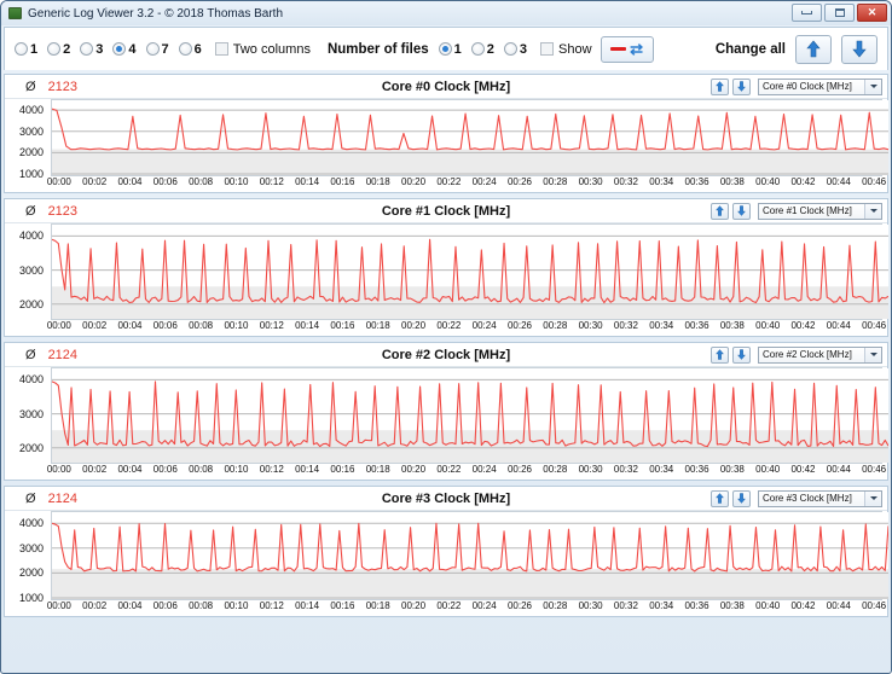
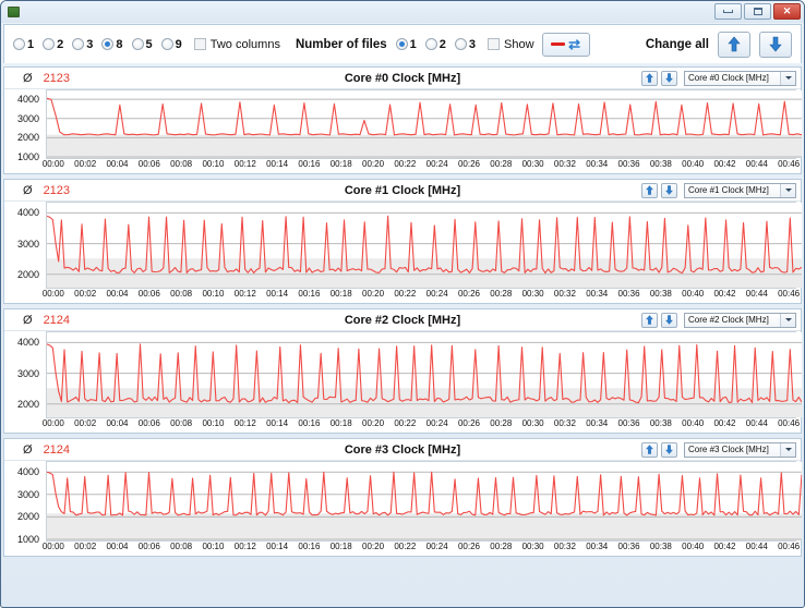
- Generic Log Viewer 3.2 - © 2018 Thomas Barth
  ✕
  1
  2
  3
- 4
+ 8
- 7
+ 5
- 6
+ 9
  Two columns
  Number of files
  1
  2
  3
  Show
  ⇄
  Change all
  Ø
  2123
  Core #0 Clock [MHz]
  Core #0 Clock [MHz]
  1000
  2000
  3000
  4000
  00:00
  00:02
  00:04
  00:06
  00:08
  00:10
  00:12
  00:14
  00:16
  00:18
  00:20
  00:22
  00:24
  00:26
  00:28
  00:30
  00:32
  00:34
  00:36
  00:38
  00:40
  00:42
  00:44
  00:46
  Ø
  2123
  Core #1 Clock [MHz]
  Core #1 Clock [MHz]
  2000
  3000
  4000
  00:00
  00:02
  00:04
  00:06
  00:08
  00:10
  00:12
  00:14
  00:16
  00:18
  00:20
  00:22
  00:24
  00:26
  00:28
  00:30
  00:32
  00:34
  00:36
  00:38
  00:40
  00:42
  00:44
  00:46
  Ø
  2124
  Core #2 Clock [MHz]
  Core #2 Clock [MHz]
  2000
  3000
  4000
  00:00
  00:02
  00:04
  00:06
  00:08
  00:10
  00:12
  00:14
  00:16
  00:18
  00:20
  00:22
  00:24
  00:26
  00:28
  00:30
  00:32
  00:34
  00:36
  00:38
  00:40
  00:42
  00:44
  00:46
  Ø
  2124
  Core #3 Clock [MHz]
  Core #3 Clock [MHz]
  1000
  2000
  3000
  4000
  00:00
  00:02
  00:04
  00:06
  00:08
  00:10
  00:12
  00:14
  00:16
  00:18
  00:20
  00:22
  00:24
  00:26
  00:28
  00:30
  00:32
  00:34
  00:36
  00:38
  00:40
  00:42
  00:44
  00:46
